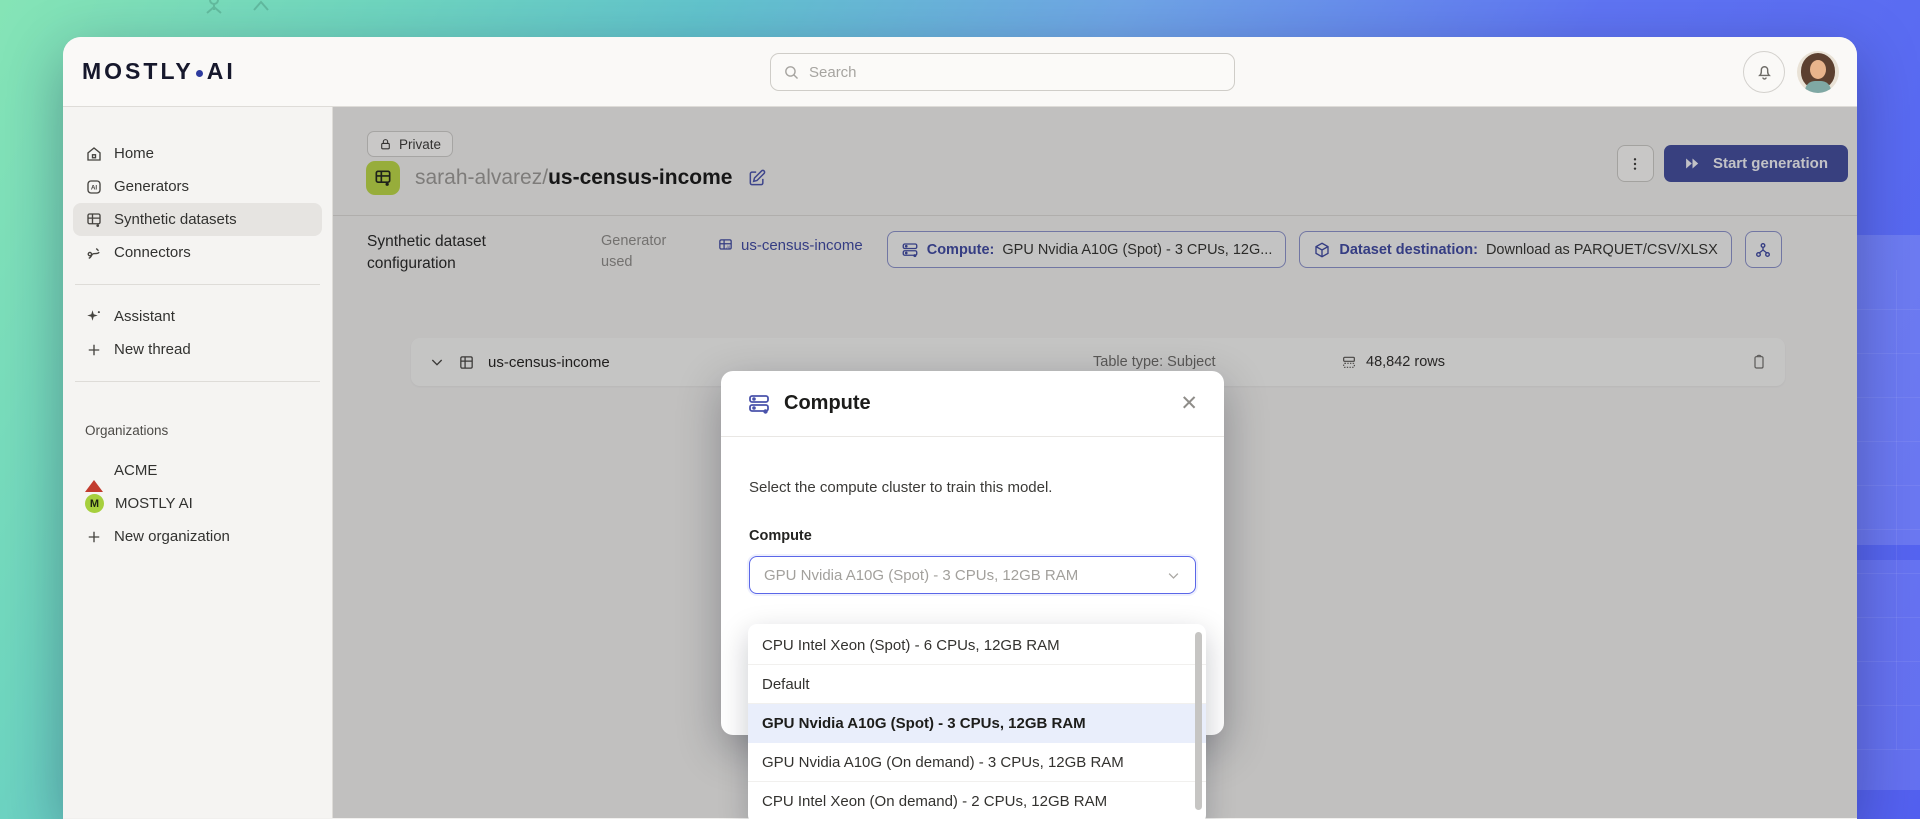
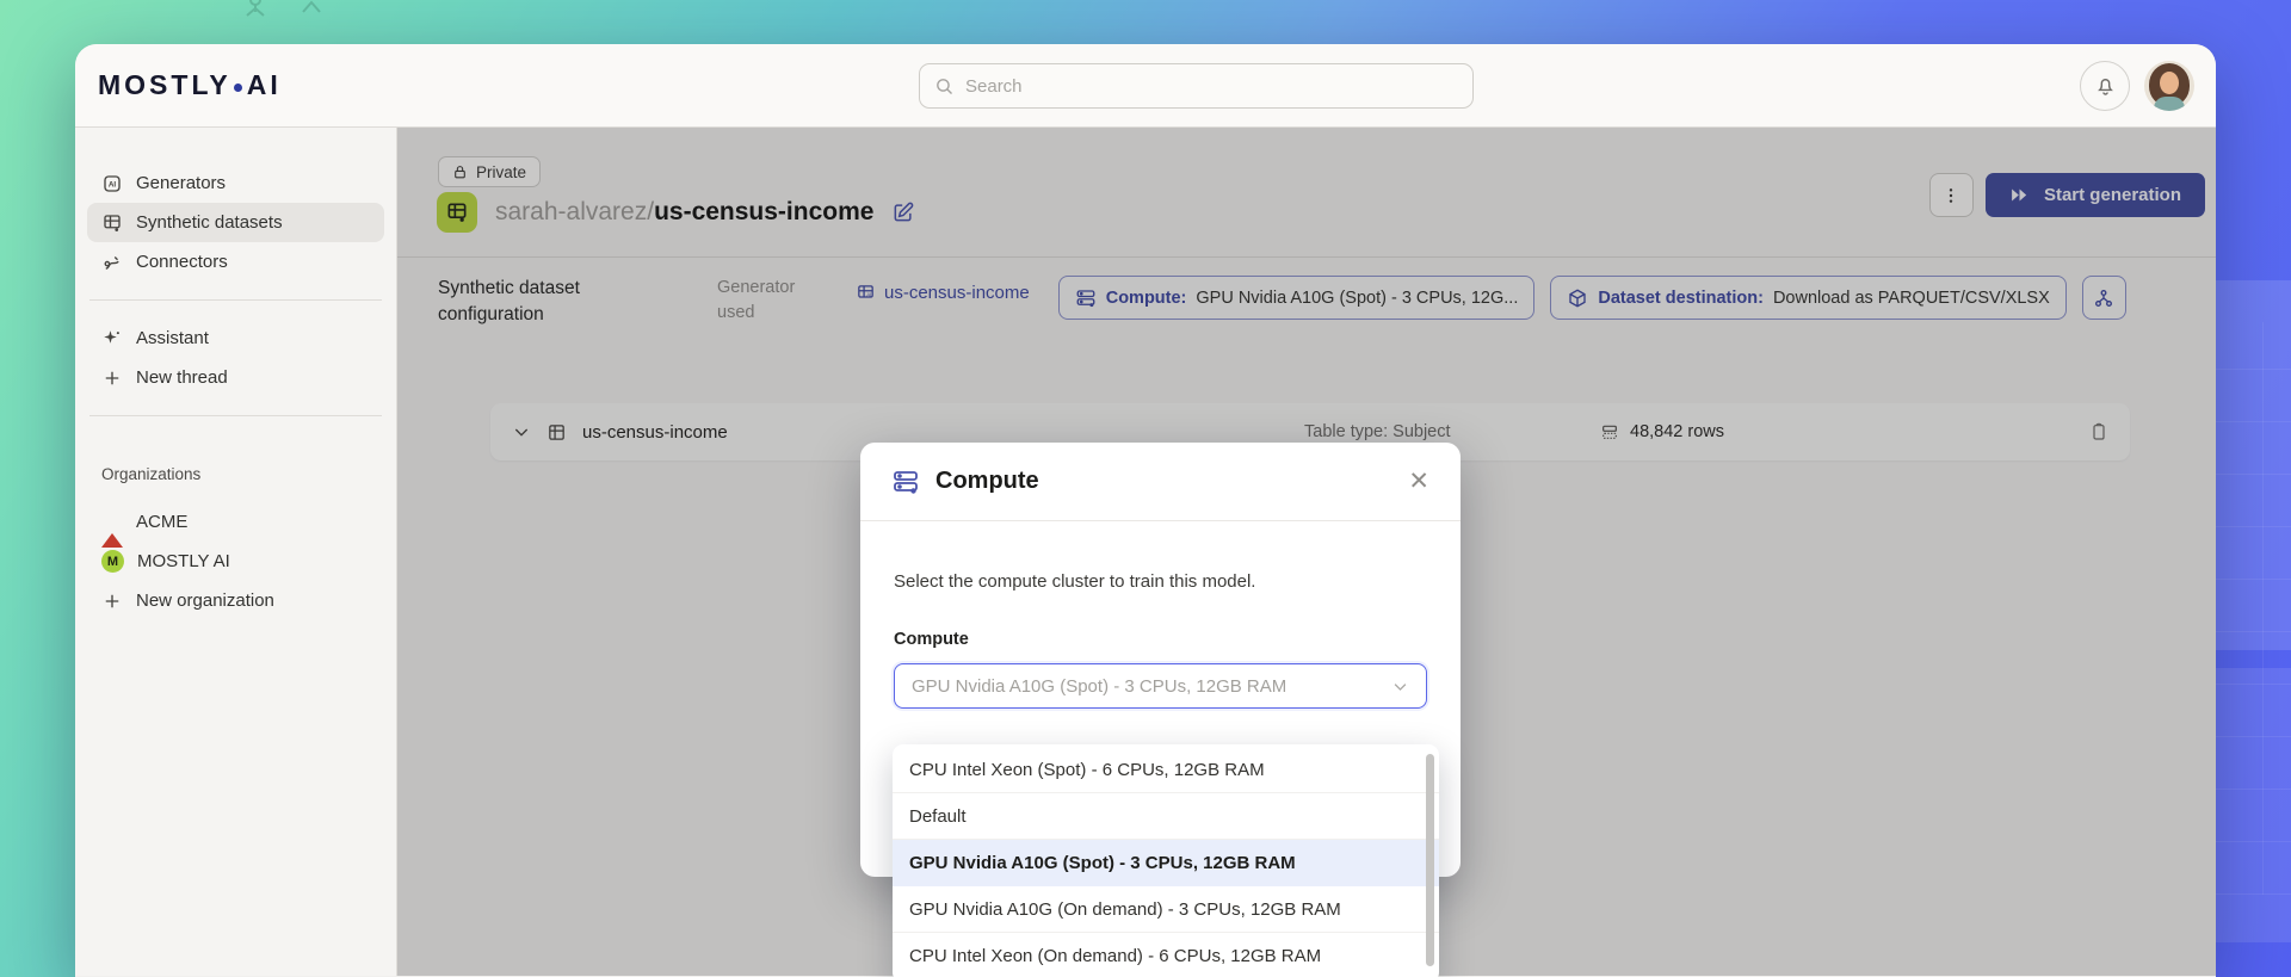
  MOSTLY
  AI
  Search
- Home
  Generators
  Synthetic datasets
  Connectors
  Assistant
  New thread
  Organizations
  ACME
  M
  MOSTLY AI
  New organization
  Private
  sarah-alvarez/us-census-income
  Start generation
  Synthetic dataset configuration
  Generator used
  us-census-income
  Compute:
  GPU Nvidia A10G (Spot) - 3 CPUs, 12G...
  Dataset destination:
  Download as PARQUET/CSV/XLSX
  us-census-income
  Table type: Subject
  48,842 rows
  Compute
  ✕
  Select the compute cluster to train this model.
  Compute
  GPU Nvidia A10G (Spot) - 3 CPUs, 12GB RAM
  CPU Intel Xeon (Spot) - 6 CPUs, 12GB RAM
  Default
  GPU Nvidia A10G (Spot) - 3 CPUs, 12GB RAM
  GPU Nvidia A10G (On demand) - 3 CPUs, 12GB RAM
- CPU Intel Xeon (On demand) - 2 CPUs, 12GB RAM
+ CPU Intel Xeon (On demand) - 6 CPUs, 12GB RAM
